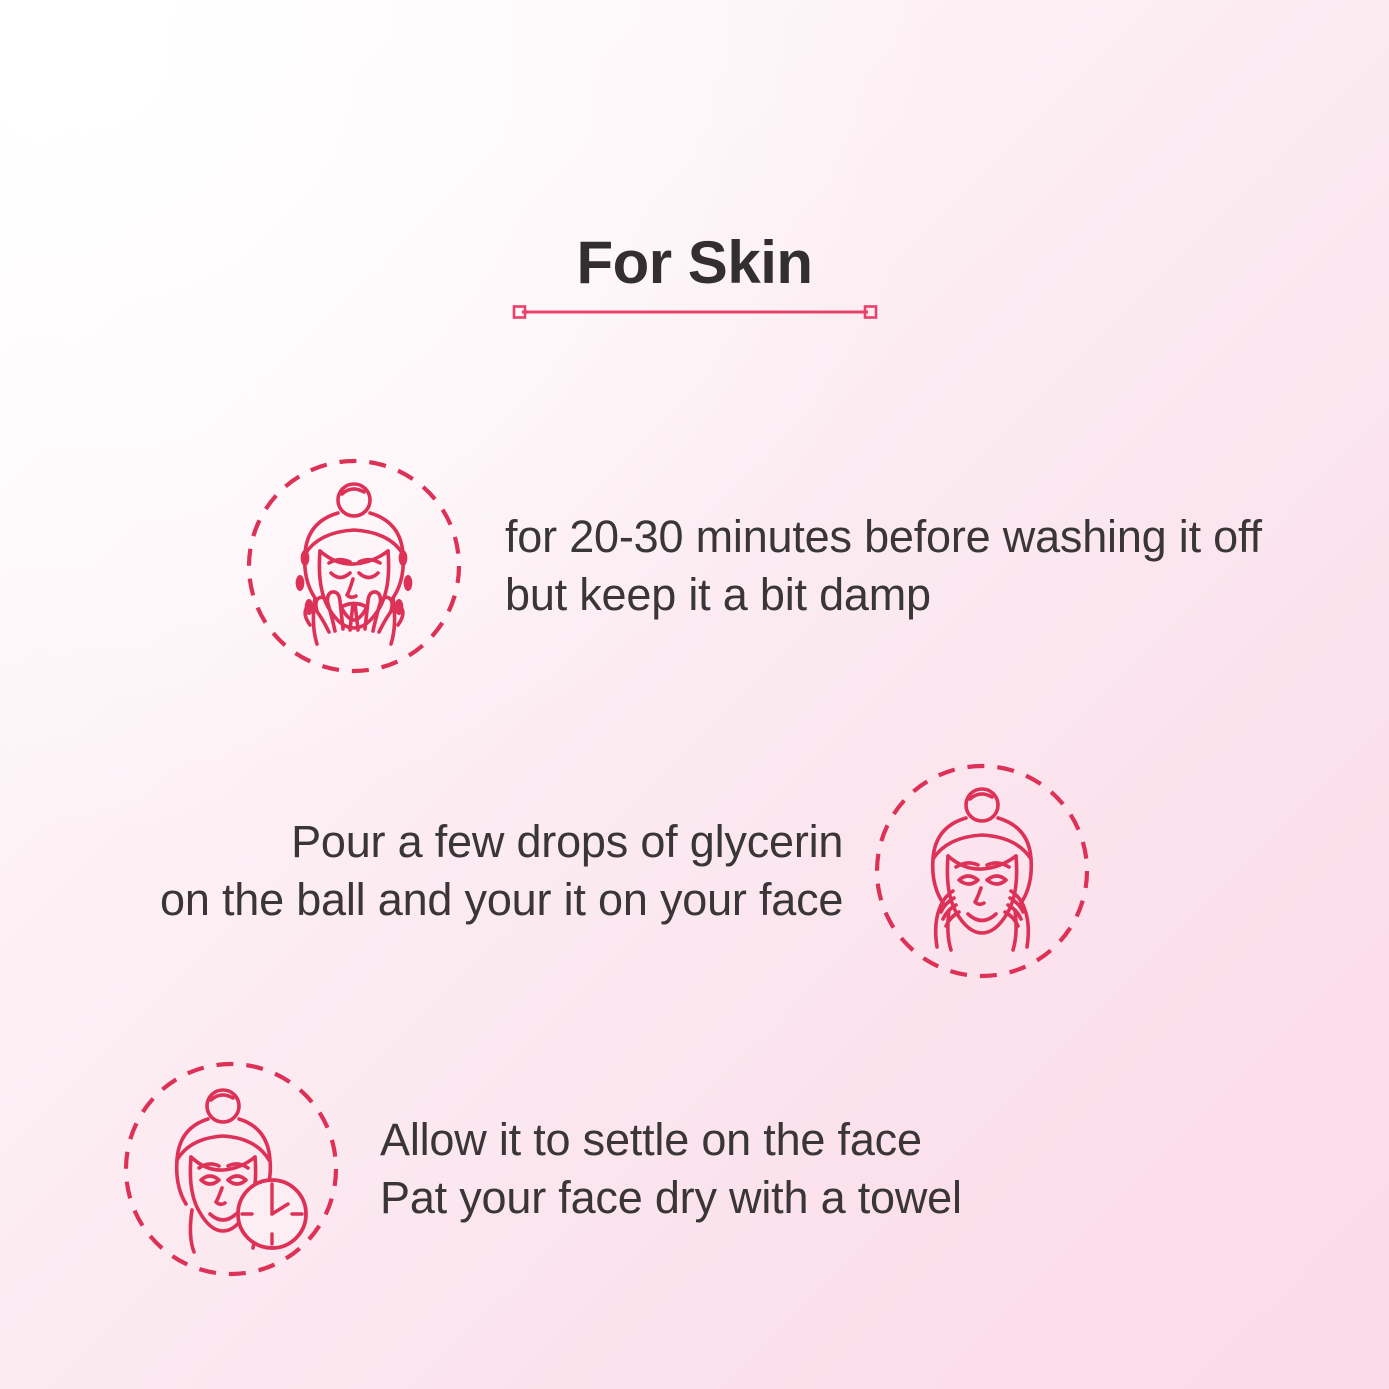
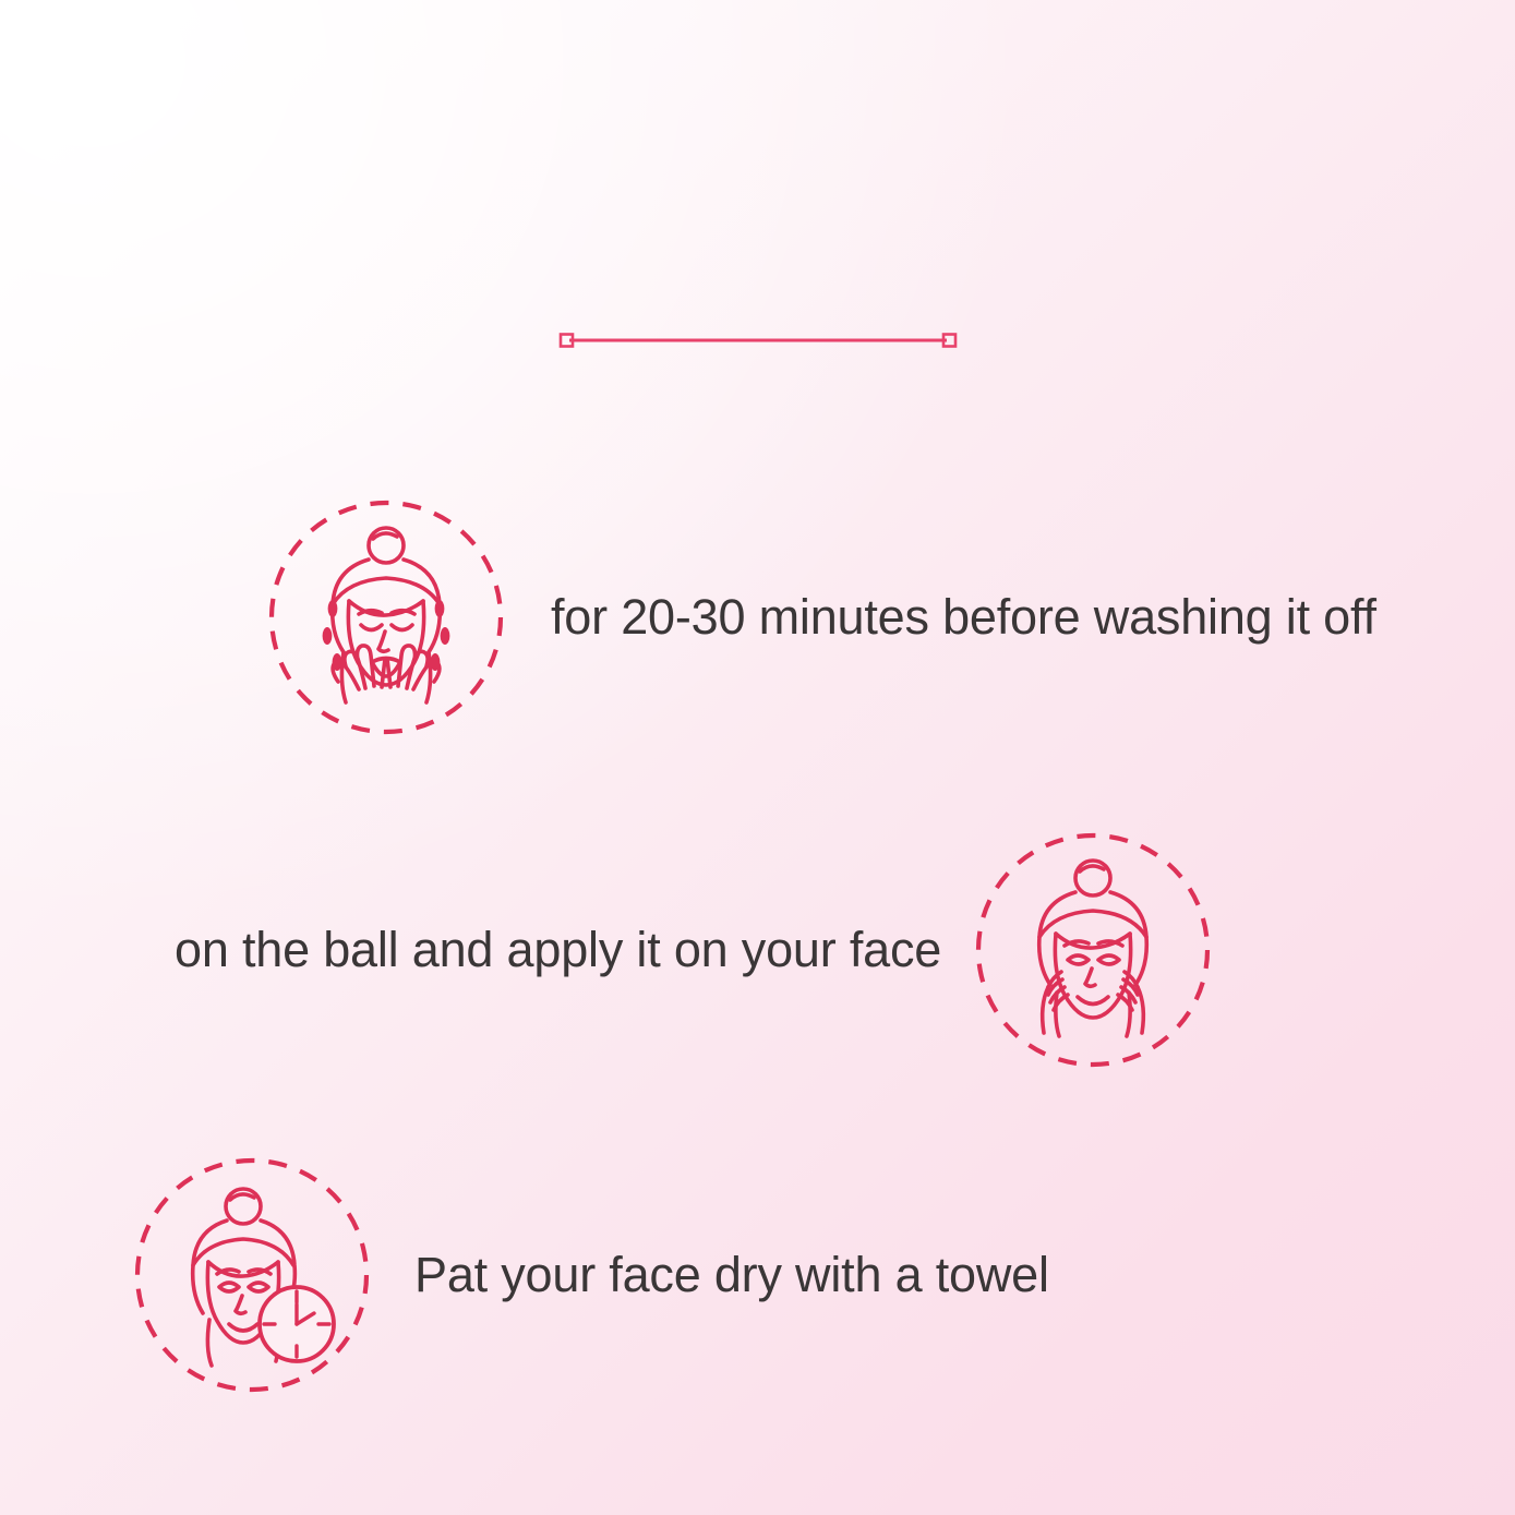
- For Skin
  for 20-30 minutes before washing it off
- but keep it a bit damp
- Pour a few drops of glycerin
- on the ball and your it on your face
+ on the ball and apply it on your face
- Allow it to settle on the face
  Pat your face dry with a towel
